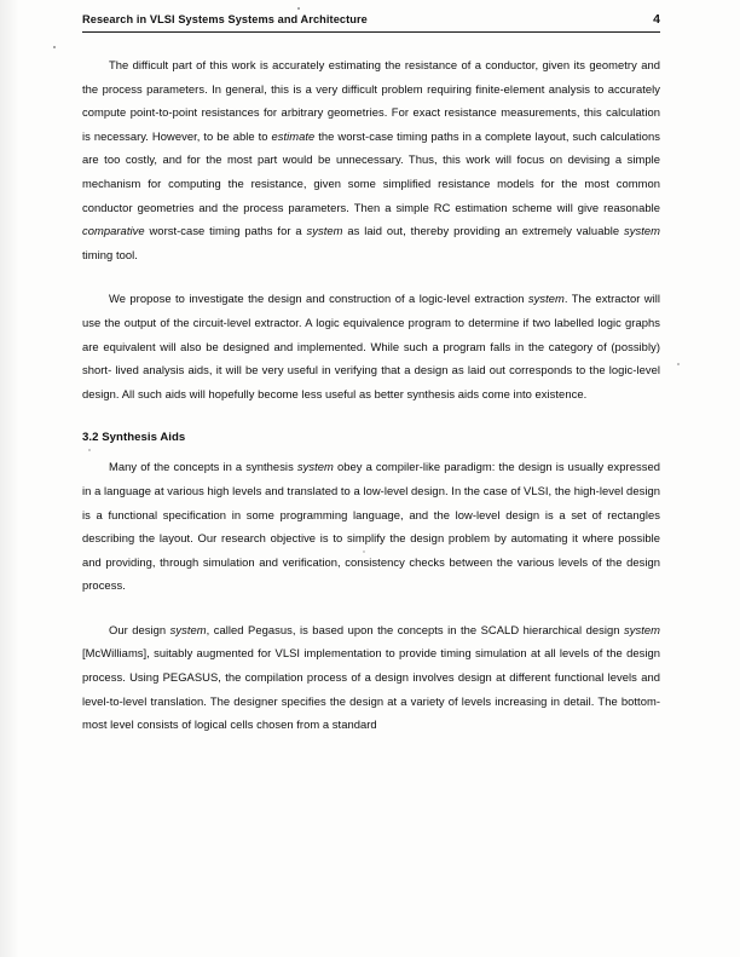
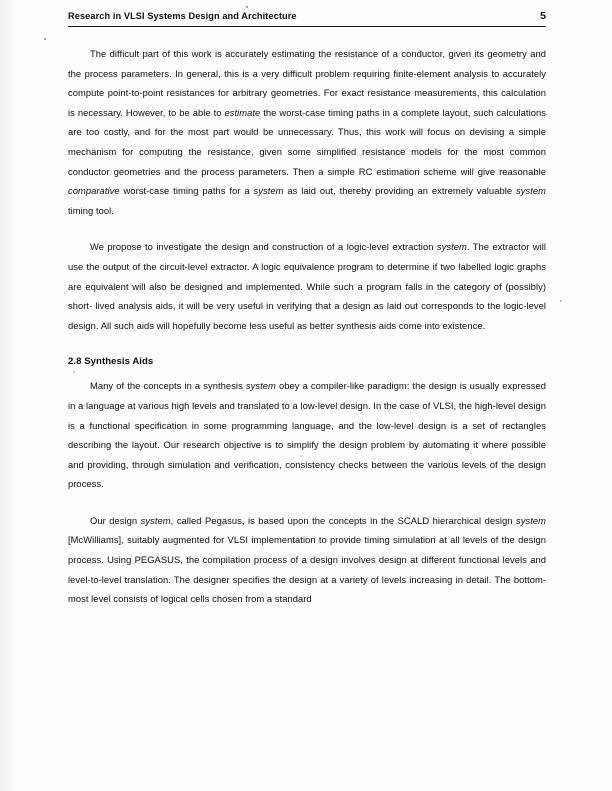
- Research in VLSI Systems Systems and Architecture
+ Research in VLSI Systems Design and Architecture
- 4
+ 5
  The difficult part of this work is accurately estimating the resistance of a conductor, given its geometry and the process parameters. In general, this is a very difficult problem requiring finite-element analysis to accurately compute point-to-point resistances for arbitrary geometries. For exact resistance measurements, this calculation is necessary. However, to be able to estimate the worst-case timing paths in a complete layout, such calculations are too costly, and for the most part would be unnecessary. Thus, this work will focus on devising a simple mechanism for computing the resistance, given some simplified resistance models for the most common conductor geometries and the process parameters. Then a simple RC estimation scheme will give reasonable comparative worst-case timing paths for a system as laid out, thereby providing an extremely valuable system timing tool.
  We propose to investigate the design and construction of a logic-level extraction system. The extractor will use the output of the circuit-level extractor. A logic equivalence program to determine if two labelled logic graphs are equivalent will also be designed and implemented. While such a program falls in the category of (possibly) short- lived analysis aids, it will be very useful in verifying that a design as laid out corresponds to the logic-level design. All such aids will hopefully become less useful as better synthesis aids come into existence.
- 3.2 Synthesis Aids
+ 2.8 Synthesis Aids
  Many of the concepts in a synthesis system obey a compiler-like paradigm: the design is usually expressed in a language at various high levels and translated to a low-level design. In the case of VLSI, the high-level design is a functional specification in some programming language, and the low-level design is a set of rectangles describing the layout. Our research objective is to simplify the design problem by automating it where possible and providing, through simulation and verification, consistency checks between the various levels of the design process.
  Our design system, called Pegasus, is based upon the concepts in the SCALD hierarchical design system [McWilliams], suitably augmented for VLSI implementation to provide timing simulation at all levels of the design process. Using PEGASUS, the compilation process of a design involves design at different functional levels and level-to-level translation. The designer specifies the design at a variety of levels increasing in detail. The bottom-most level consists of logical cells chosen from a standard
